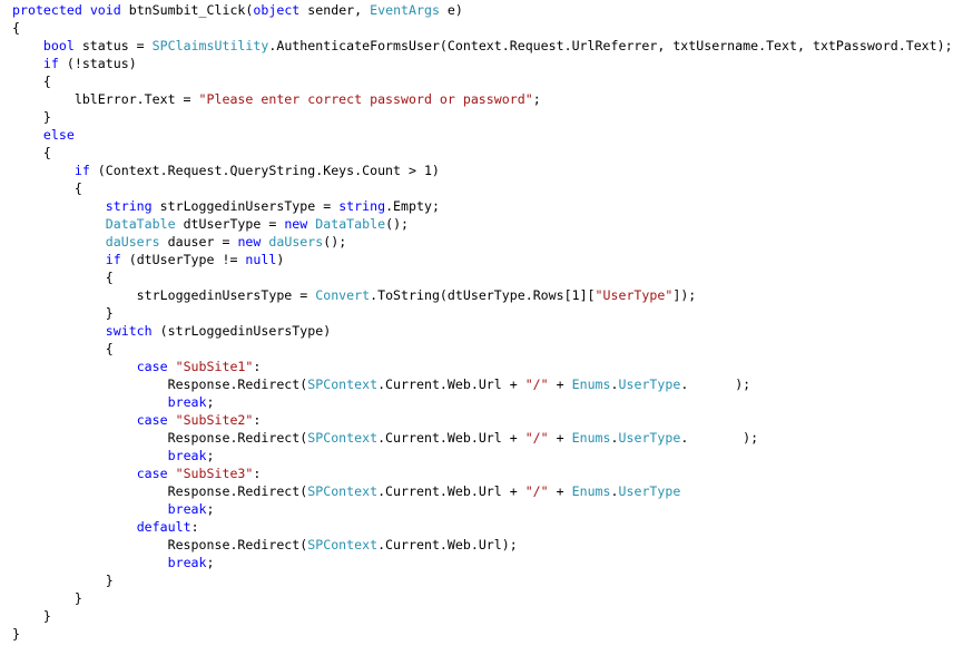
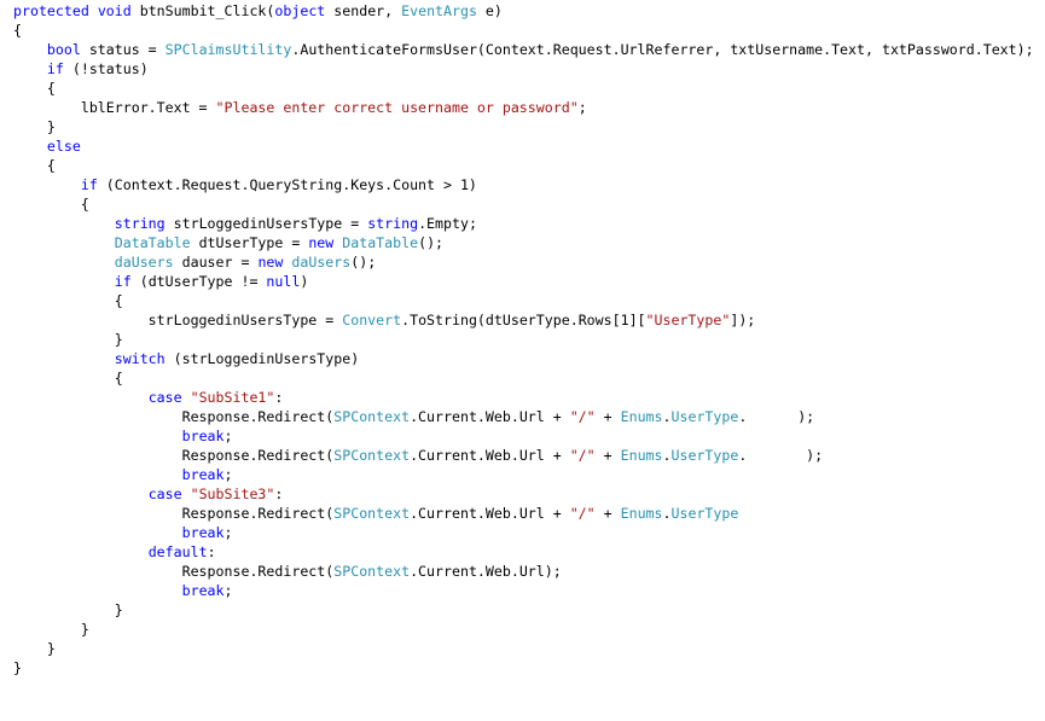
  protected void btnSumbit_Click(object sender, EventArgs e)
  {
  bool status = SPClaimsUtility.AuthenticateFormsUser(Context.Request.UrlReferrer, txtUsername.Text, txtPassword.Text);
  if (!status)
  {
- lblError.Text = "Please enter correct password or password";
+ lblError.Text = "Please enter correct username or password";
  }
  else
  {
  if (Context.Request.QueryString.Keys.Count > 1)
  {
  string strLoggedinUsersType = string.Empty;
  DataTable dtUserType = new DataTable();
  daUsers dauser = new daUsers();
  if (dtUserType != null)
  {
  strLoggedinUsersType = Convert.ToString(dtUserType.Rows[1]["UserType"]);
  }
  switch (strLoggedinUsersType)
  {
  case "SubSite1":
  Response.Redirect(SPContext.Current.Web.Url + "/" + Enums.UserType. );
  break;
- case "SubSite2":
  Response.Redirect(SPContext.Current.Web.Url + "/" + Enums.UserType. );
  break;
  case "SubSite3":
  Response.Redirect(SPContext.Current.Web.Url + "/" + Enums.UserType
  break;
  default:
  Response.Redirect(SPContext.Current.Web.Url);
  break;
  }
  }
  }
  }
